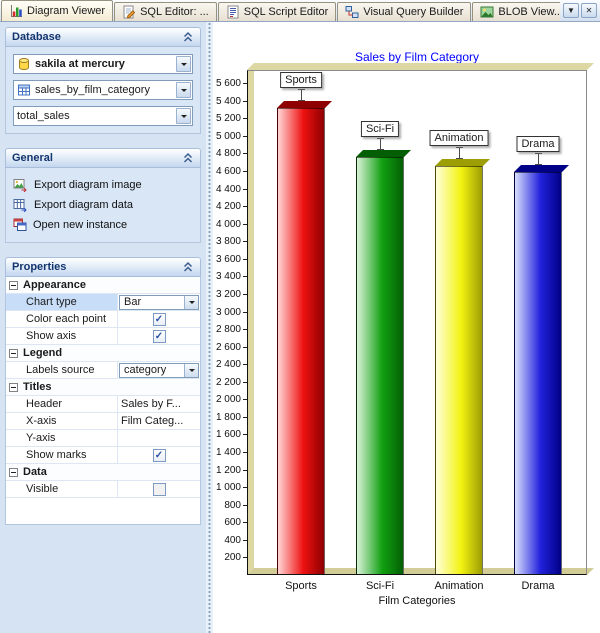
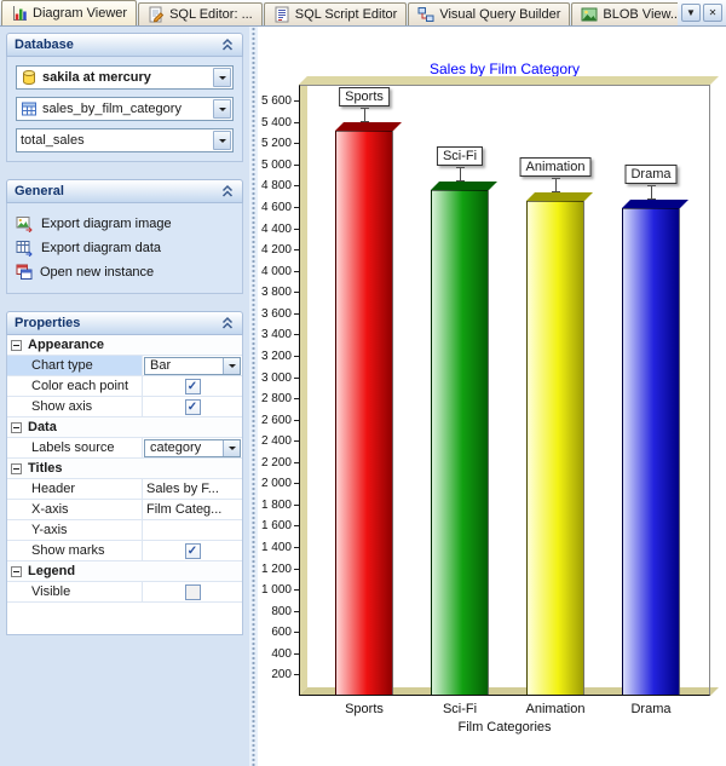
  Diagram Viewer
  SQL Editor: ...
  SQL Script Editor
  Visual Query Builder
  BLOB View..
  ▼
  ✕
  Database
  sakila at mercury
  sales_by_film_category
  total_sales
  General
  Export diagram image
  Export diagram data
  Open new instance
  Properties
  Appearance
  Chart type
  Bar
  Color each point
  ✓
  Show axis
  ✓
- Legend
+ Data
  Labels source
  category
  Titles
  Header
  Sales by F...
  X-axis
  Film Categ...
  Y-axis
  Show marks
  ✓
- Data
+ Legend
  Visible
  Sales by Film Category
  200
  400
  600
  800
  1 000
  1 200
  1 400
  1 600
  1 800
  2 000
  2 200
  2 400
  2 600
  2 800
  3 000
  3 200
  3 400
  3 600
  3 800
  4 000
  4 200
  4 400
  4 600
  4 800
  5 000
  5 200
  5 400
  5 600
  Sports
  Sports
  Sci-Fi
  Sci-Fi
  Animation
  Animation
  Drama
  Drama
  Film Categories
